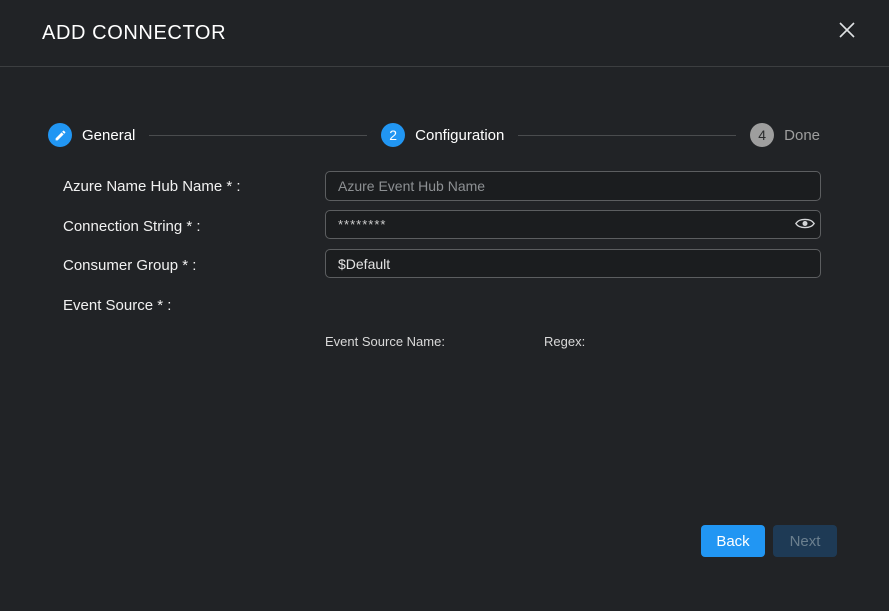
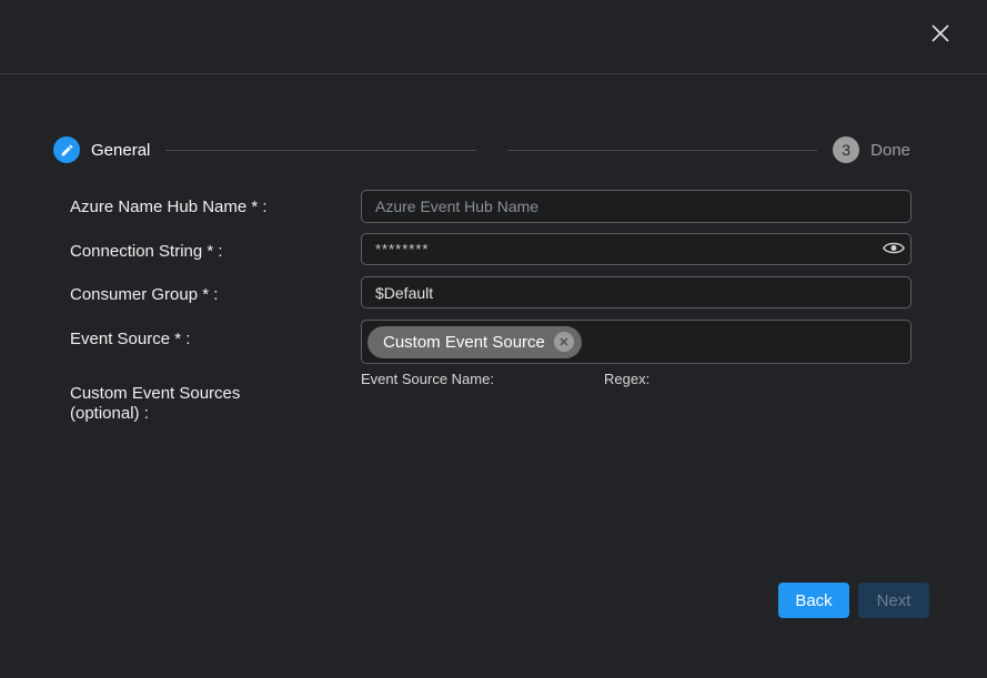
- ADD CONNECTOR
  General
- 2
- Configuration
- 4
+ 3
  Done
  Azure Name Hub Name * :
  Azure Event Hub Name
  Connection String * :
  ********
  Consumer Group * :
  $Default
  Event Source * :
+ Custom Event Source
+ ✕
+ Custom Event Sources
+ (optional) :
  Event Source Name:
  Regex:
  Back
  Next
